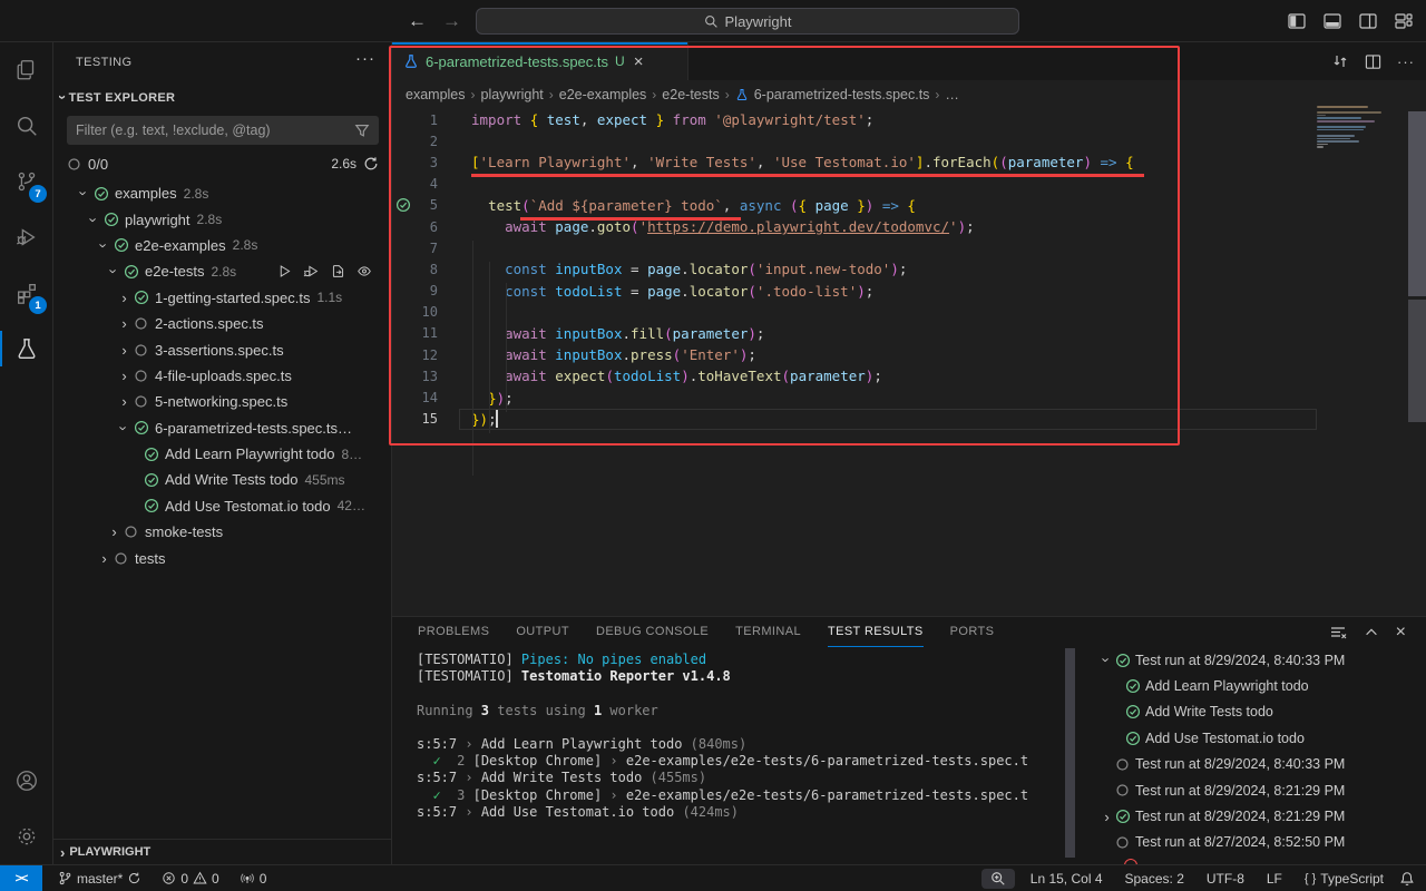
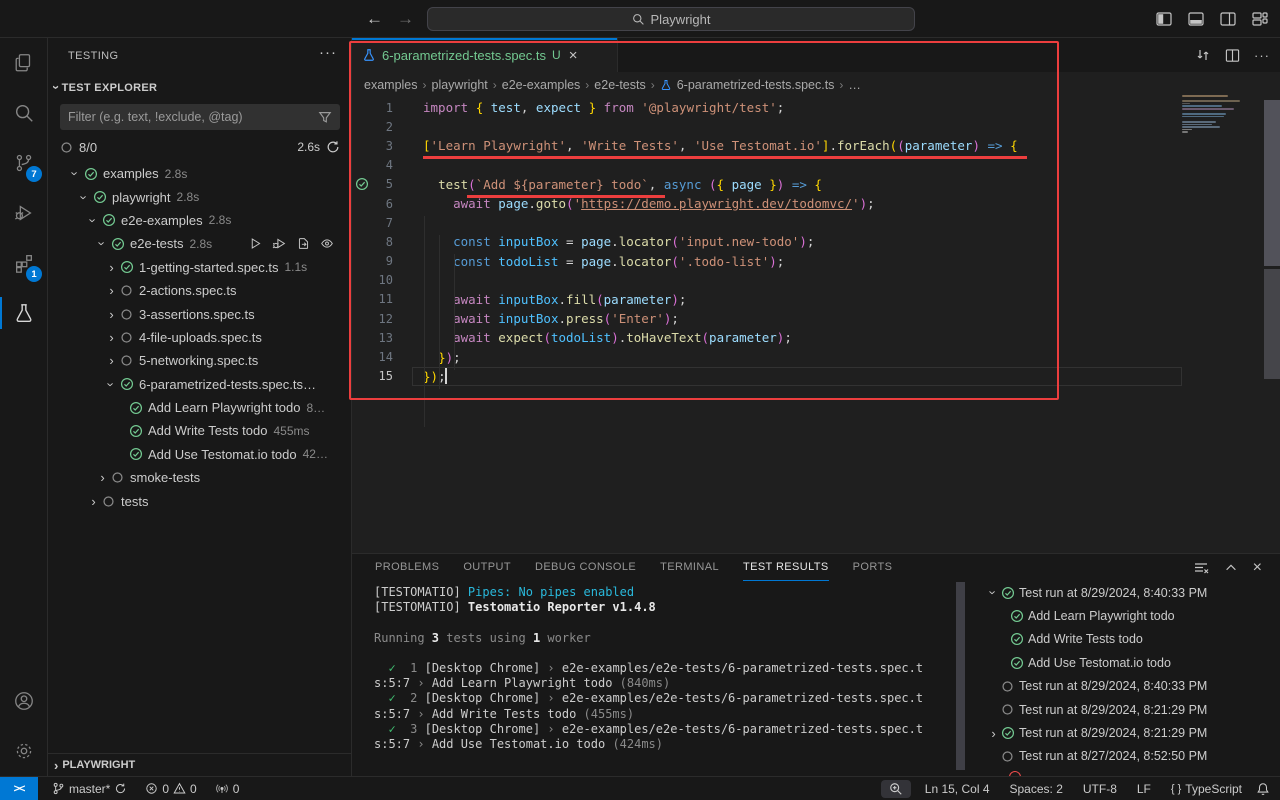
  ←
  →
  Playwright
  7
  1
  TESTING
  ···
  TEST EXPLORER
  Filter (e.g. text, !exclude, @tag)
- 0/0
+ 8/0
  2.6s
  examples
  2.8s
  playwright
  2.8s
  e2e-examples
  2.8s
  e2e-tests
  2.8s
  ›
  1-getting-started.spec.ts
  1.1s
  ›
  2-actions.spec.ts
  ›
  3-assertions.spec.ts
  ›
  4-file-uploads.spec.ts
  ›
  5-networking.spec.ts
  6-parametrized-tests.spec.ts…
  Add Learn Playwright todo
  8…
  Add Write Tests todo
  455ms
  Add Use Testomat.io todo
  42…
  ›
  smoke-tests
  ›
  tests
  ›
  PLAYWRIGHT
  6-parametrized-tests.spec.ts
  U
  ×
  ···
  examples
  ›
  playwright
  ›
  e2e-examples
  ›
  e2e-tests
  ›
  6-parametrized-tests.spec.ts
  ›
  …
  1
  import { test, expect } from '@playwright/test';
  2
  3
  ['Learn Playwright', 'Write Tests', 'Use Testomat.io'].forEach((parameter) => {
  4
  5
  test(`Add ${parameter} todo`, async ({ page }) => {
  6
  await page.goto('https://demo.playwright.dev/todomvc/');
  7
  8
  const inputBox = page.locator('input.new-todo');
  9
  const todoList = page.locator('.todo-list');
  10
  11
  await inputBox.fill(parameter);
  12
  await inputBox.press('Enter');
  13
  await expect(todoList).toHaveText(parameter);
  14
  });
  15
  });
  PROBLEMS
  OUTPUT
  DEBUG CONSOLE
  TERMINAL
  TEST RESULTS
  PORTS
  ×
  [TESTOMATIO] Pipes: No pipes enabled
  [TESTOMATIO] Testomatio Reporter v1.4.8
  Running 3 tests using 1 worker
+ ✓ 1 [Desktop Chrome] › e2e-examples/e2e-tests/6-parametrized-tests.spec.t
  s:5:7 › Add Learn Playwright todo (840ms)
  ✓ 2 [Desktop Chrome] › e2e-examples/e2e-tests/6-parametrized-tests.spec.t
  s:5:7 › Add Write Tests todo (455ms)
  ✓ 3 [Desktop Chrome] › e2e-examples/e2e-tests/6-parametrized-tests.spec.t
  s:5:7 › Add Use Testomat.io todo (424ms)
  Test run at 8/29/2024, 8:40:33 PM
  Add Learn Playwright todo
  Add Write Tests todo
  Add Use Testomat.io todo
  Test run at 8/29/2024, 8:40:33 PM
  Test run at 8/29/2024, 8:21:29 PM
  ›
  Test run at 8/29/2024, 8:21:29 PM
  Test run at 8/27/2024, 8:52:50 PM
  ><
  master*
  0
  0
  0
  Ln 15, Col 4
  Spaces: 2
  UTF-8
  LF
  { }
  TypeScript
